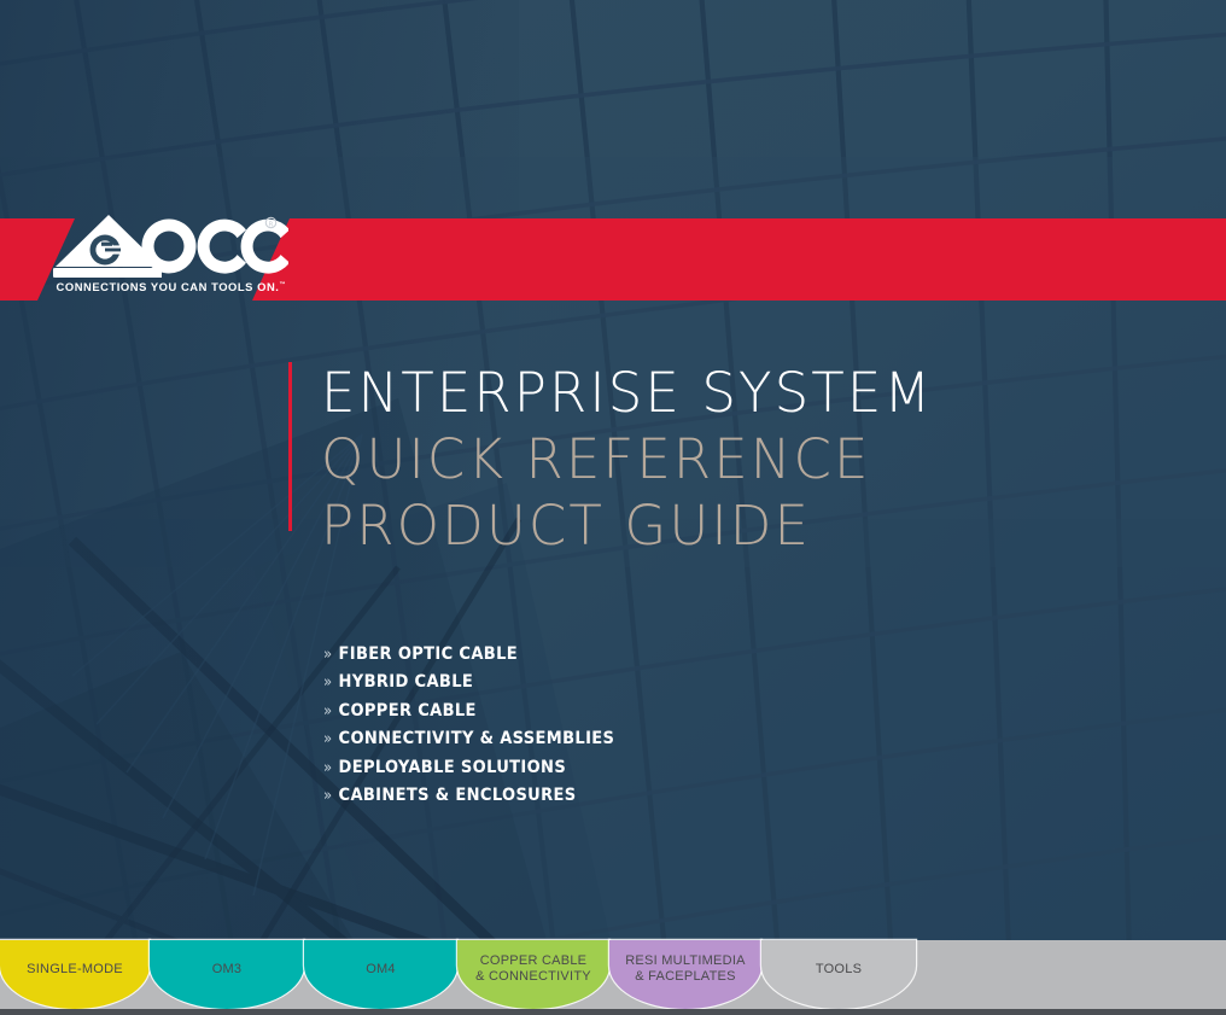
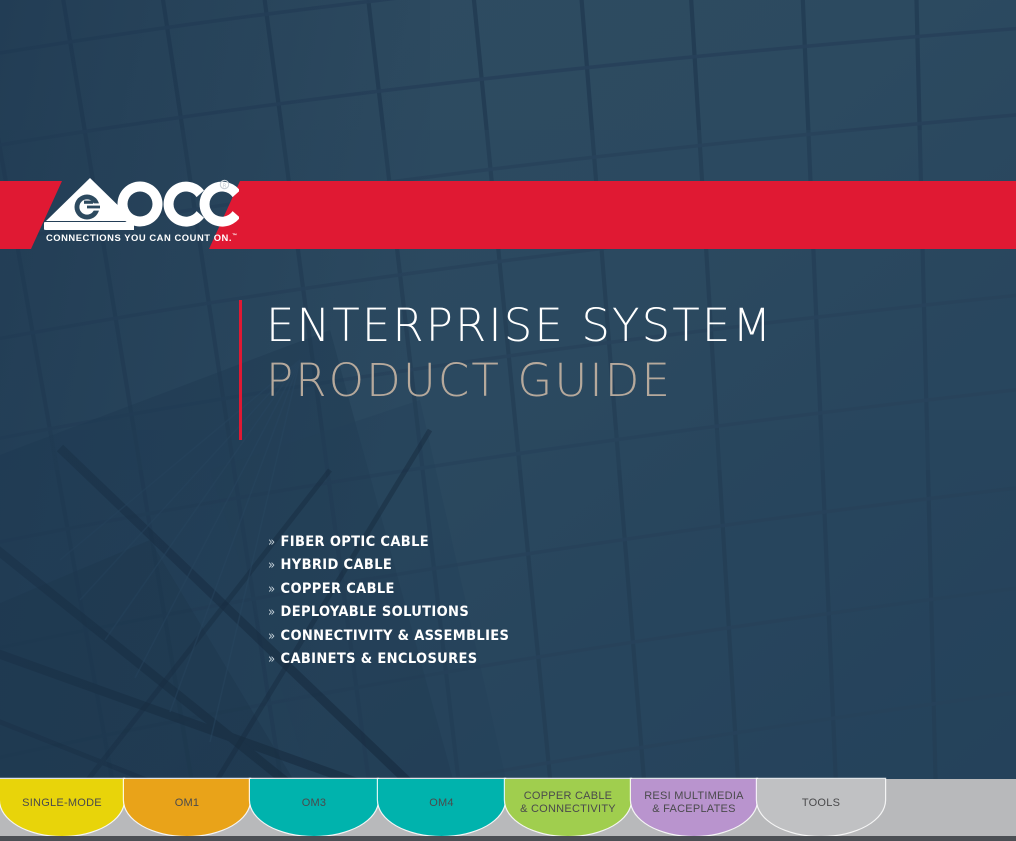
- CONNECTIONS YOU CAN TOOLS ON.
+ CONNECTIONS YOU CAN COUNT ON.
  ENTERPRISE SYSTEM
- QUICK REFERENCE
  PRODUCT GUIDE
  »
  FIBER OPTIC CABLE
  »
  HYBRID CABLE
  »
  COPPER CABLE
  »
- CONNECTIVITY & ASSEMBLIES
+ DEPLOYABLE SOLUTIONS
  »
- DEPLOYABLE SOLUTIONS
+ CONNECTIVITY & ASSEMBLIES
  »
  CABINETS & ENCLOSURES
  SINGLE-MODE
+ OM1
  OM3
  OM4
  COPPER CABLE
  & CONNECTIVITY
  RESI MULTIMEDIA
  & FACEPLATES
  TOOLS
